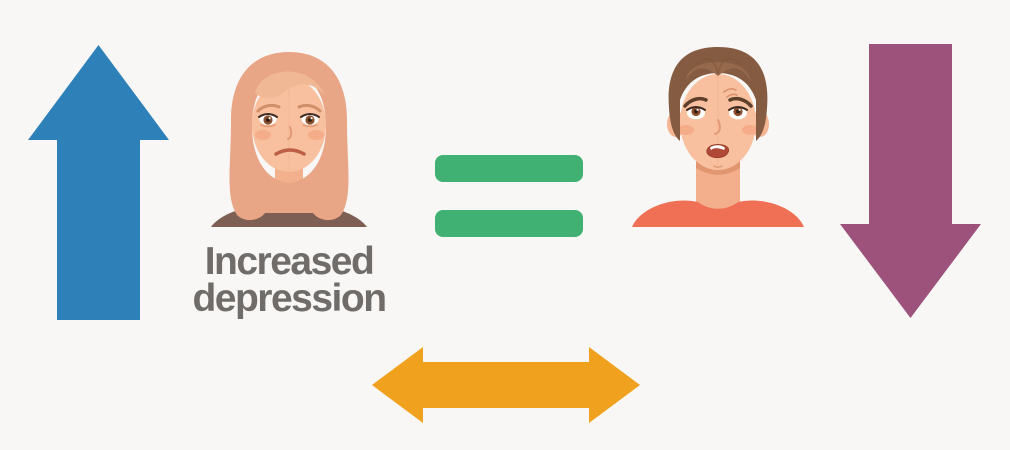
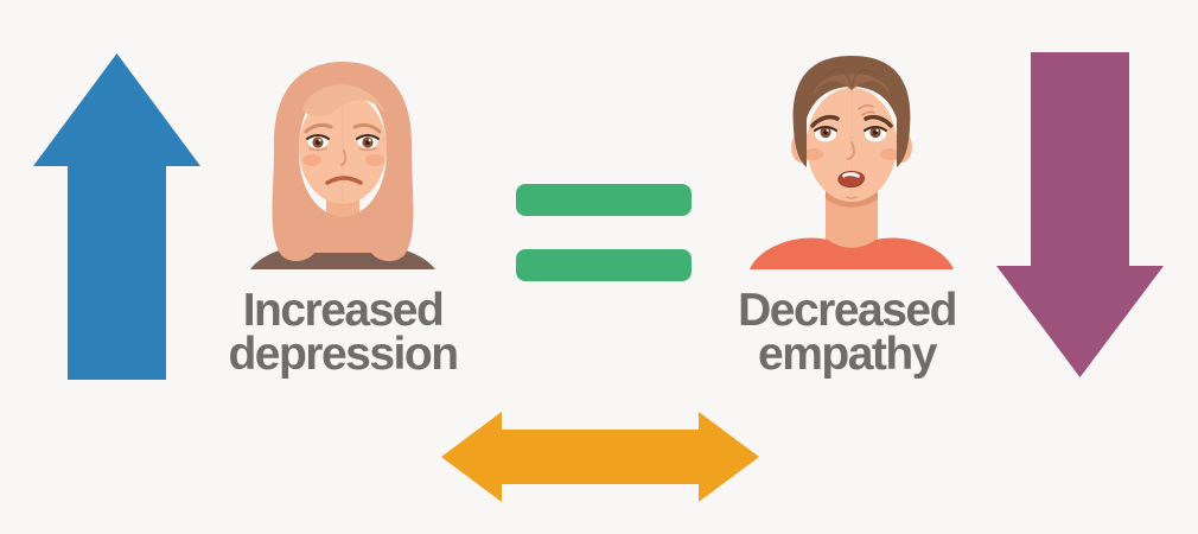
  Increased
  depression
+ Decreased
+ empathy
